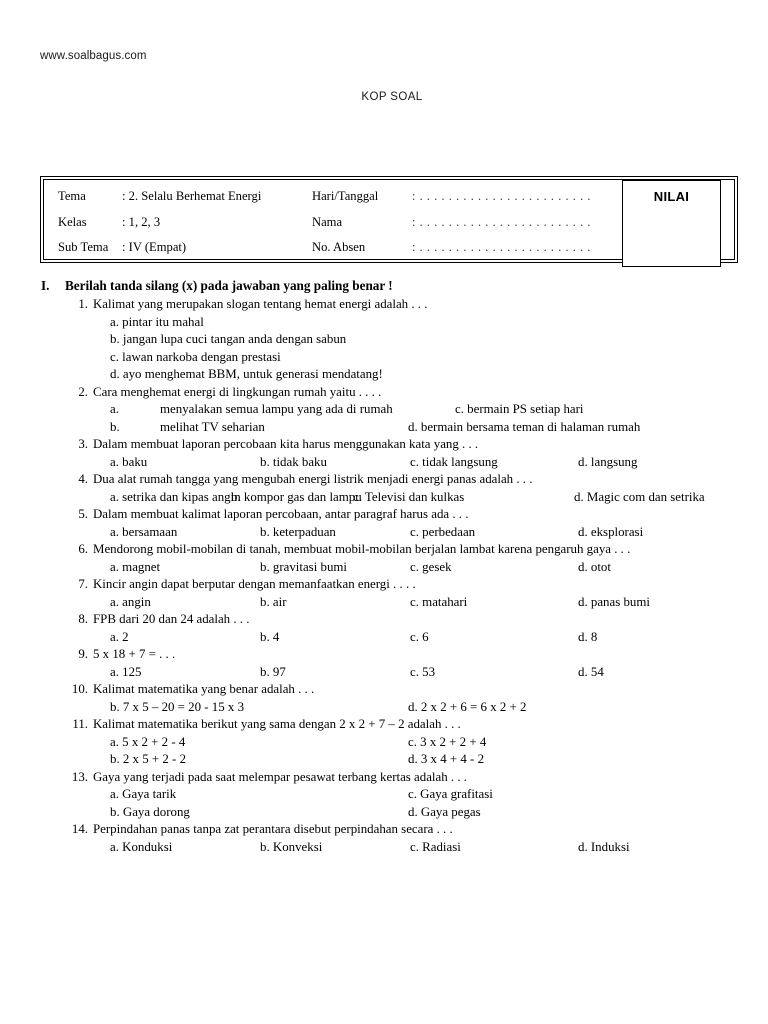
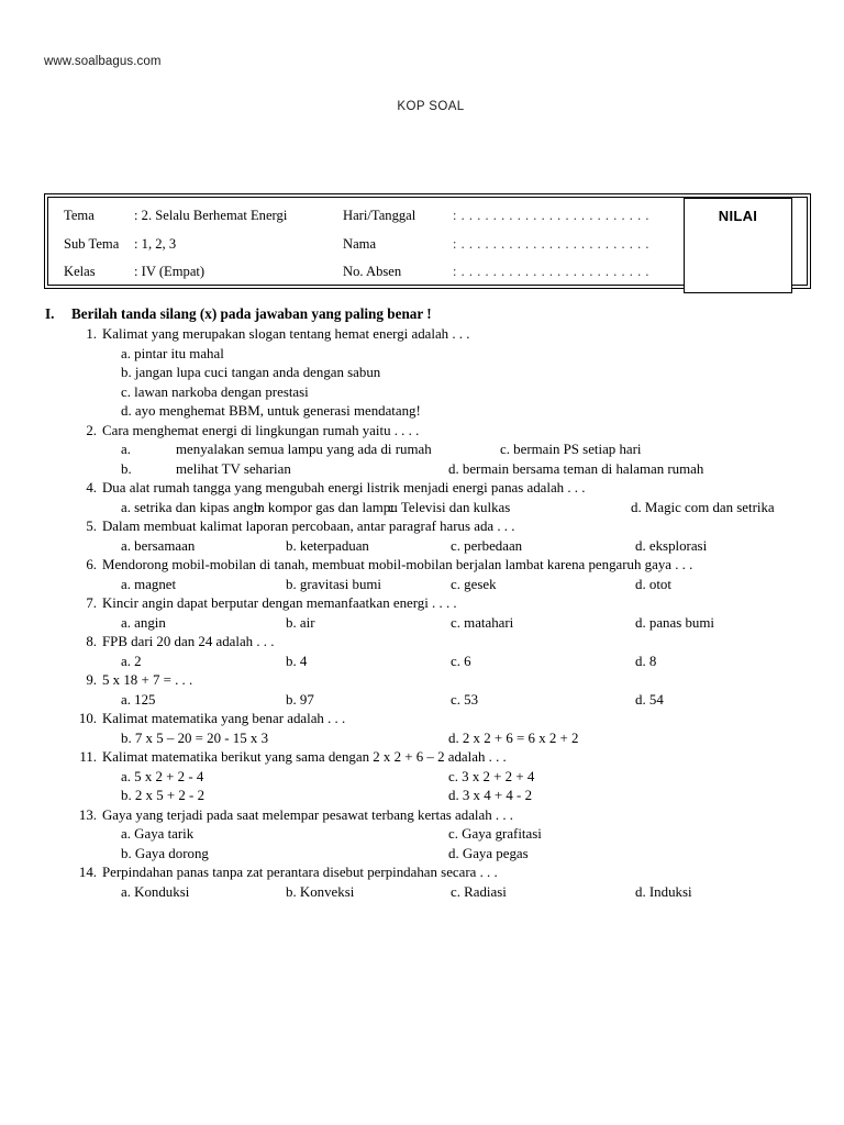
  www.soalbagus.com
  KOP SOAL
  Tema
  : 2. Selalu Berhemat Energi
  Hari/Tanggal
  : . . . . . . . . . . . . . . . . . . . . . . . .
- Kelas
+ Sub Tema
  : 1, 2, 3
  Nama
  : . . . . . . . . . . . . . . . . . . . . . . . .
- Sub Tema
+ Kelas
  : IV (Empat)
  No. Absen
  : . . . . . . . . . . . . . . . . . . . . . . . .
  NILAI
  I. Berilah tanda silang (x) pada jawaban yang paling benar !
  1.
  Kalimat yang merupakan slogan tentang hemat energi adalah . . .
  a. pintar itu mahal
  b. jangan lupa cuci tangan anda dengan sabun
  c. lawan narkoba dengan prestasi
  d. ayo menghemat BBM, untuk generasi mendatang!
  2.
  Cara menghemat energi di lingkungan rumah yaitu . . . .
  a.
  menyalakan semua lampu yang ada di rumah
  c. bermain PS setiap hari
  b.
  melihat TV seharian
  d. bermain bersama teman di halaman rumah
- 3.
- Dalam membuat laporan percobaan kita harus menggunakan kata yang . . .
- a. baku
- b. tidak baku
- c. tidak langsung
- d. langsung
  4.
  Dua alat rumah tangga yang mengubah energi listrik menjadi energi panas adalah . . .
  a. setrika dan kipas angin
  b. kompor gas dan lampu
  c. Televisi dan kulkas
  d. Magic com dan setrika
  5.
  Dalam membuat kalimat laporan percobaan, antar paragraf harus ada . . .
  a. bersamaan
  b. keterpaduan
  c. perbedaan
  d. eksplorasi
  6.
  Mendorong mobil-mobilan di tanah, membuat mobil-mobilan berjalan lambat karena pengaruh gaya . . .
  a. magnet
  b. gravitasi bumi
  c. gesek
  d. otot
  7.
  Kincir angin dapat berputar dengan memanfaatkan energi . . . .
  a. angin
  b. air
  c. matahari
  d. panas bumi
  8.
  FPB dari 20 dan 24 adalah . . .
  a. 2
  b. 4
  c. 6
  d. 8
  9.
  5 x 18 + 7 = . . .
  a. 125
  b. 97
  c. 53
  d. 54
  10.
  Kalimat matematika yang benar adalah . . .
  b. 7 x 5 – 20 = 20 - 15 x 3
  d. 2 x 2 + 6 = 6 x 2 + 2
  11.
- Kalimat matematika berikut yang sama dengan 2 x 2 + 7 – 2 adalah . . .
+ Kalimat matematika berikut yang sama dengan 2 x 2 + 6 – 2 adalah . . .
  a. 5 x 2 + 2 - 4
  c. 3 x 2 + 2 + 4
  b. 2 x 5 + 2 - 2
  d. 3 x 4 + 4 - 2
  13.
  Gaya yang terjadi pada saat melempar pesawat terbang kertas adalah . . .
  a. Gaya tarik
  c. Gaya grafitasi
  b. Gaya dorong
  d. Gaya pegas
  14.
  Perpindahan panas tanpa zat perantara disebut perpindahan secara . . .
  a. Konduksi
  b. Konveksi
  c. Radiasi
  d. Induksi
